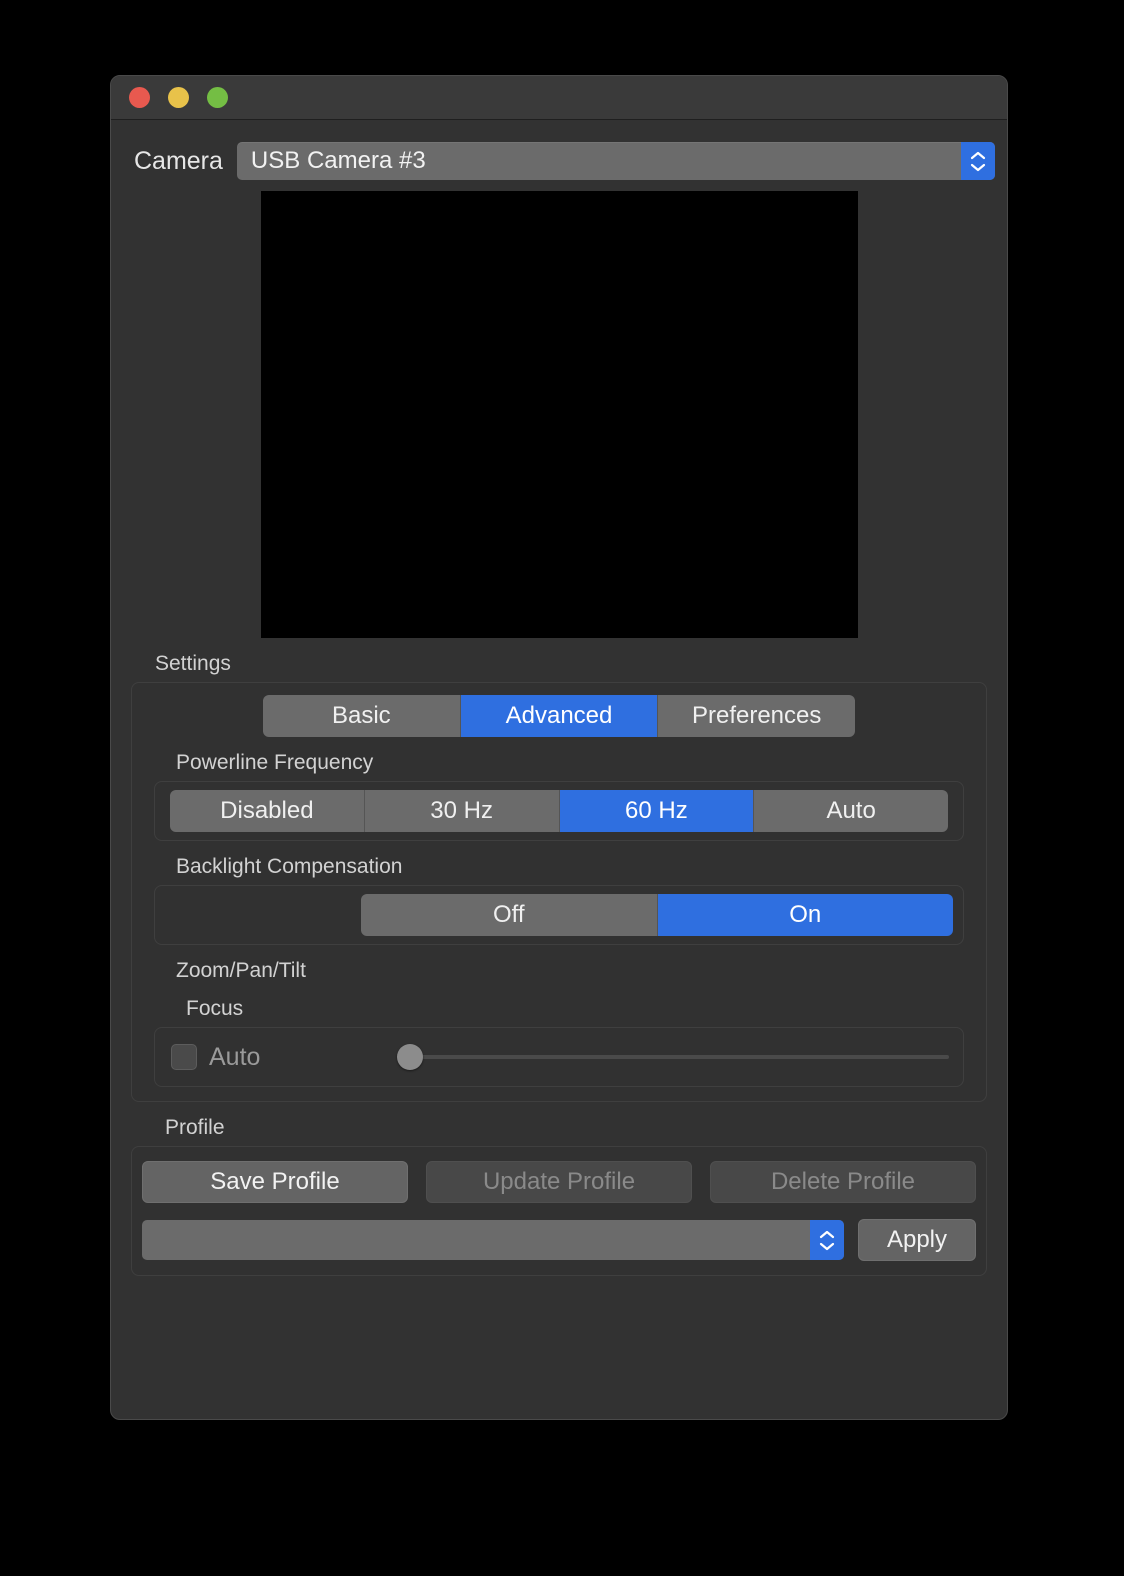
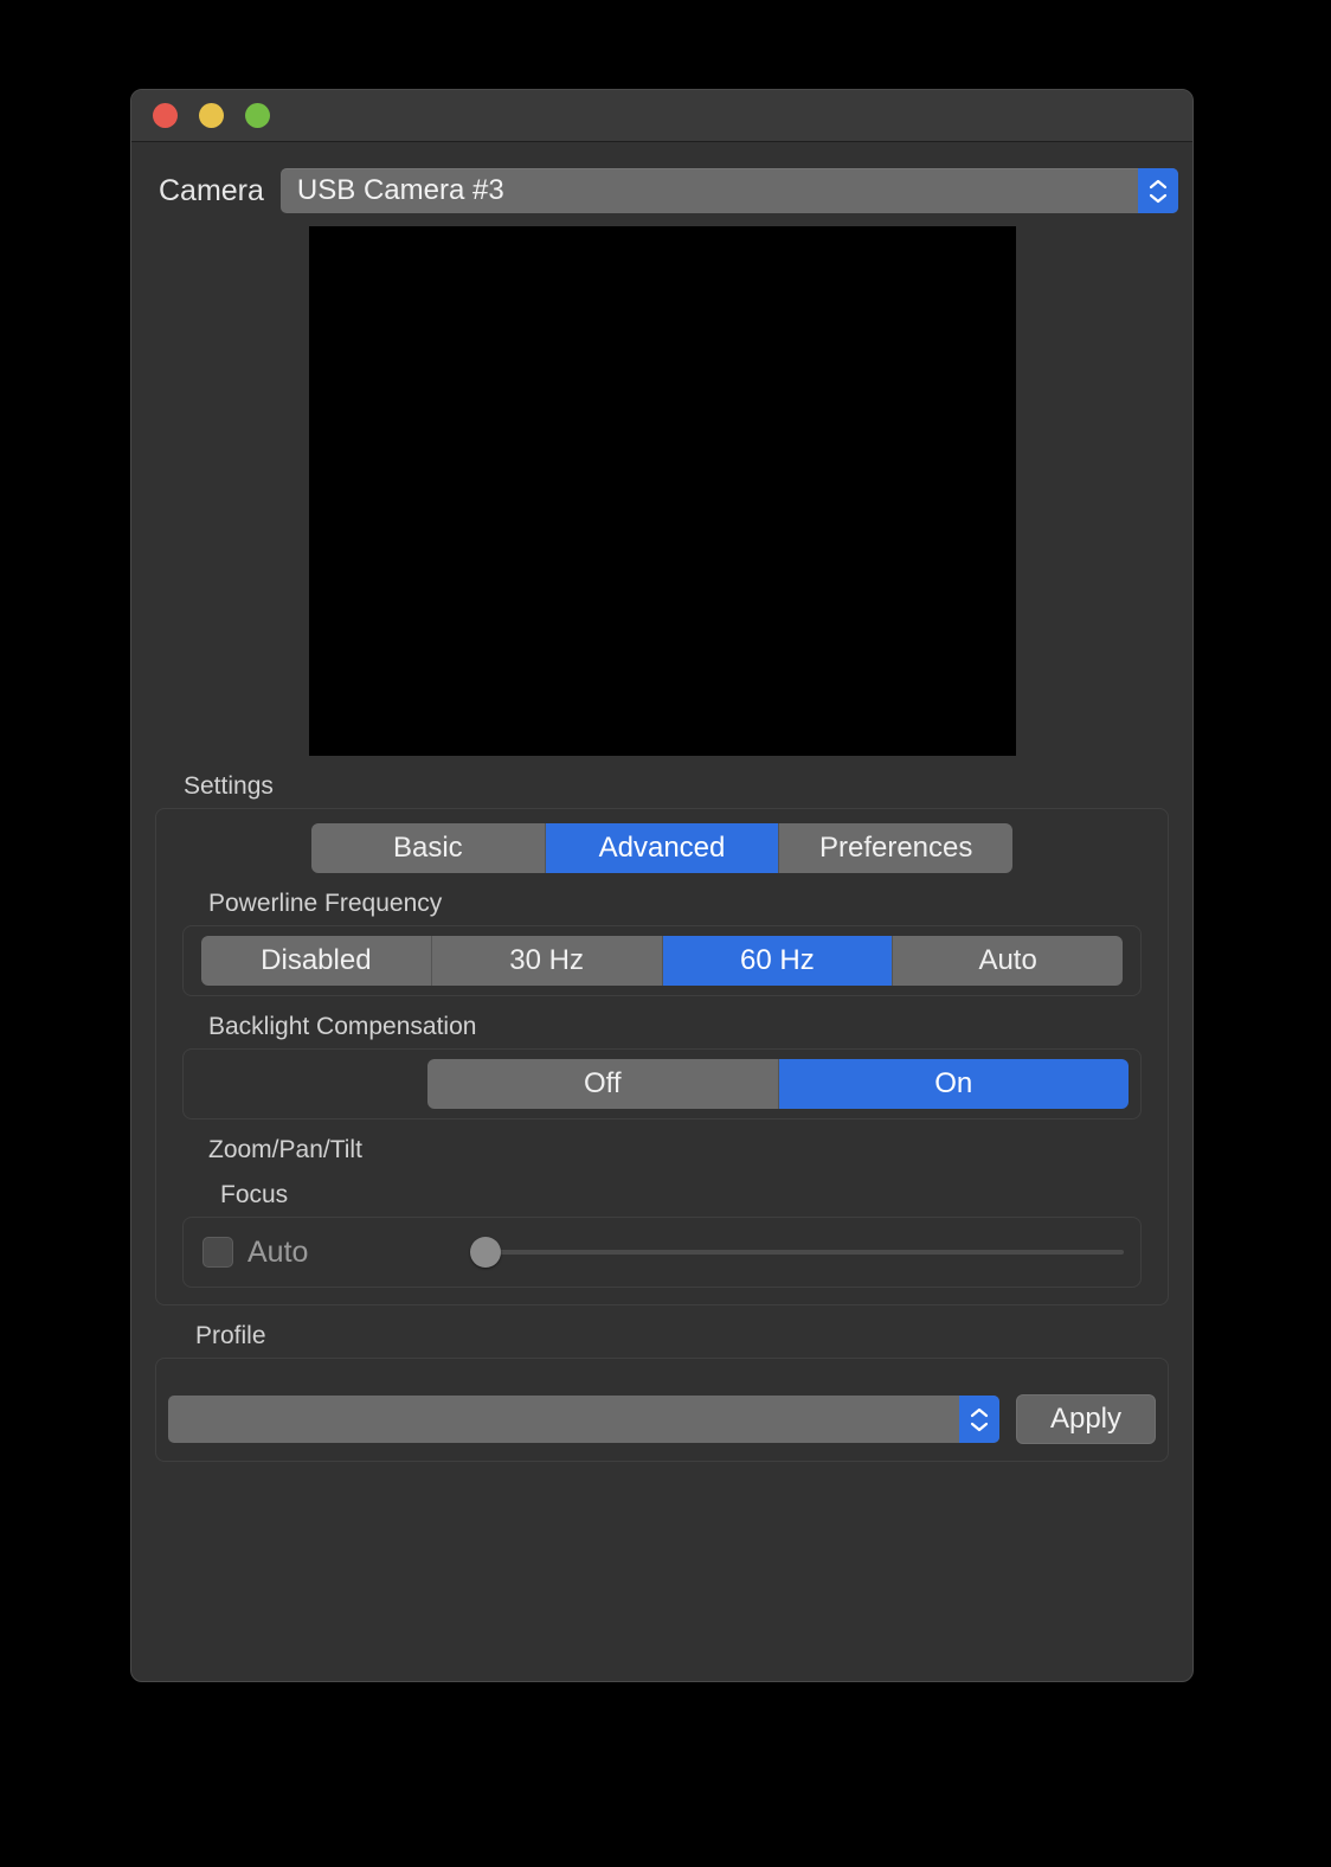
  Camera
  USB Camera #3
  Settings
  Basic
  Advanced
  Preferences
  Powerline Frequency
  Disabled
  30 Hz
  60 Hz
  Auto
  Backlight Compensation
  Off
  On
  Zoom/Pan/Tilt
  Focus
  Auto
  Profile
- Save Profile
- Update Profile
- Delete Profile
  Apply
